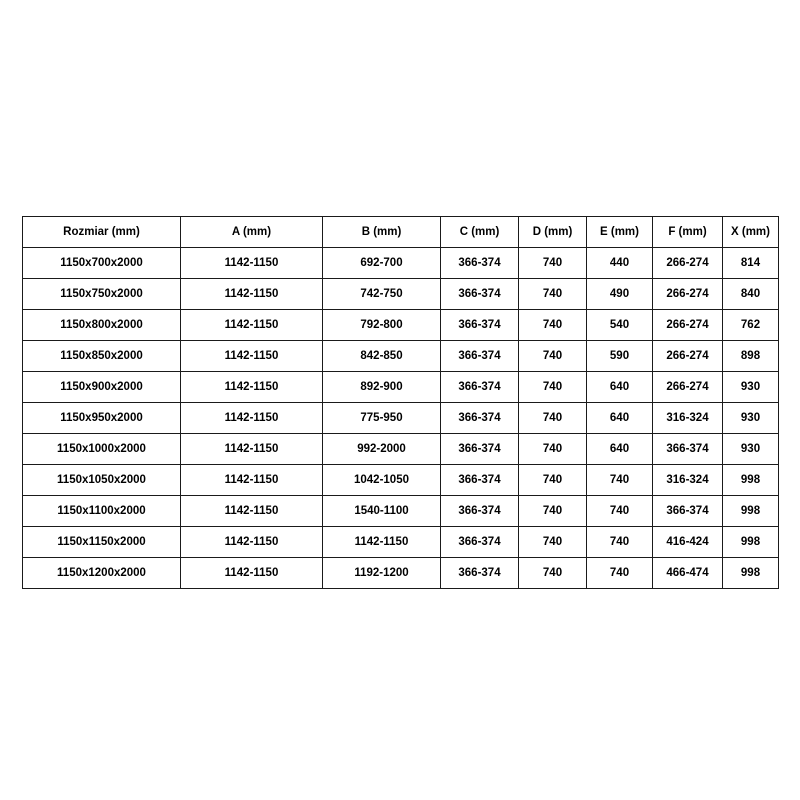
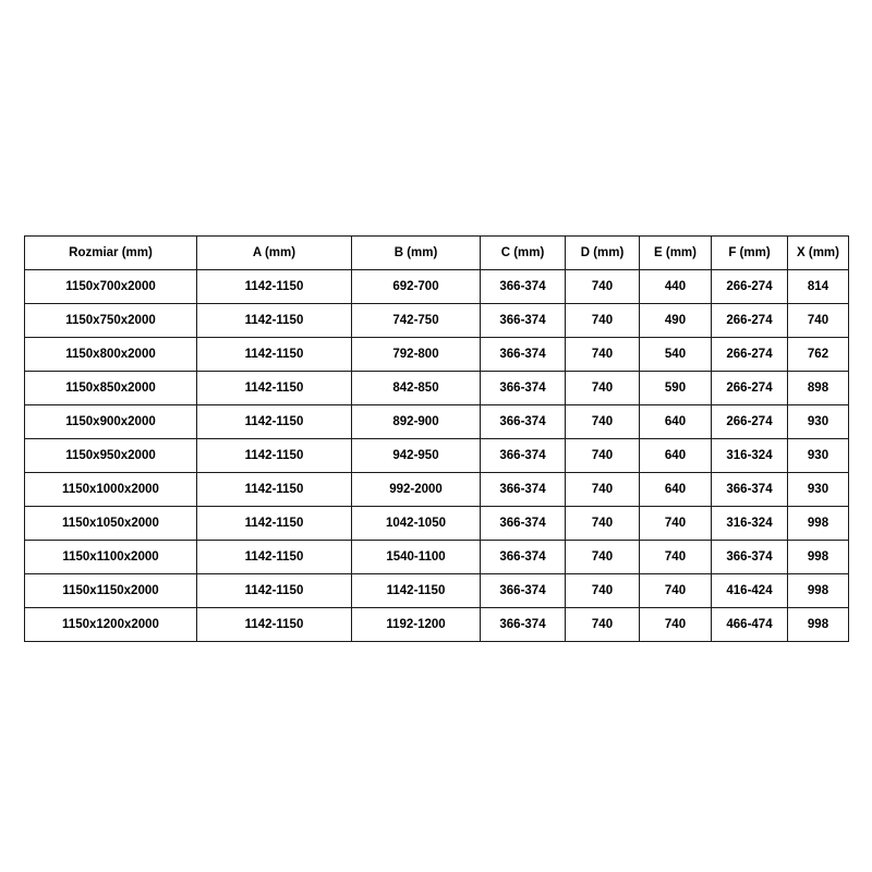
  Rozmiar (mm)	A (mm)	B (mm)	C (mm)	D (mm)	E (mm)	F (mm)	X (mm)
  1150x700x2000	1142-1150	692-700	366-374	740	440	266-274	814
- 1150x750x2000	1142-1150	742-750	366-374	740	490	266-274	840
+ 1150x750x2000	1142-1150	742-750	366-374	740	490	266-274	740
  1150x800x2000	1142-1150	792-800	366-374	740	540	266-274	762
  1150x850x2000	1142-1150	842-850	366-374	740	590	266-274	898
  1150x900x2000	1142-1150	892-900	366-374	740	640	266-274	930
- 1150x950x2000	1142-1150	775-950	366-374	740	640	316-324	930
+ 1150x950x2000	1142-1150	942-950	366-374	740	640	316-324	930
  1150x1000x2000	1142-1150	992-2000	366-374	740	640	366-374	930
  1150x1050x2000	1142-1150	1042-1050	366-374	740	740	316-324	998
  1150x1100x2000	1142-1150	1540-1100	366-374	740	740	366-374	998
  1150x1150x2000	1142-1150	1142-1150	366-374	740	740	416-424	998
  1150x1200x2000	1142-1150	1192-1200	366-374	740	740	466-474	998
